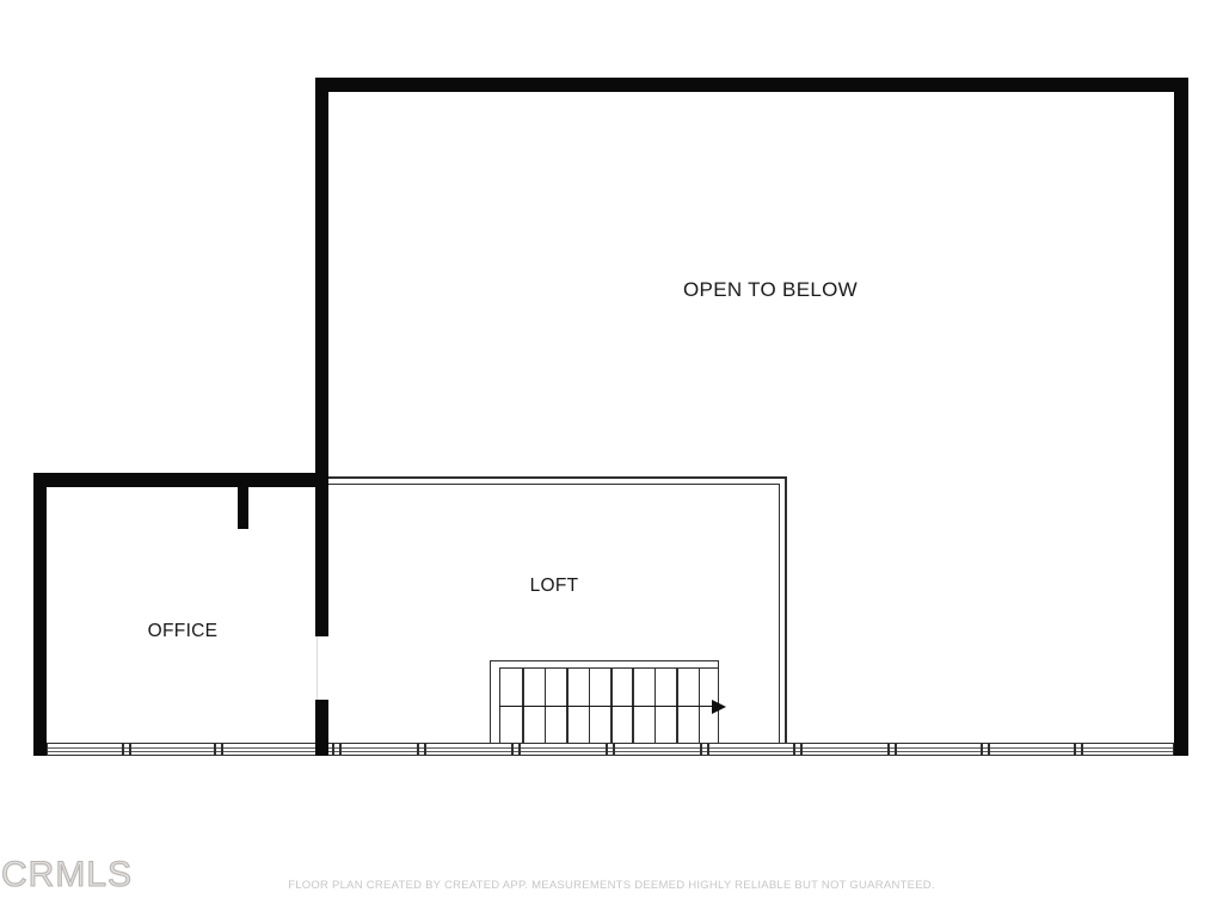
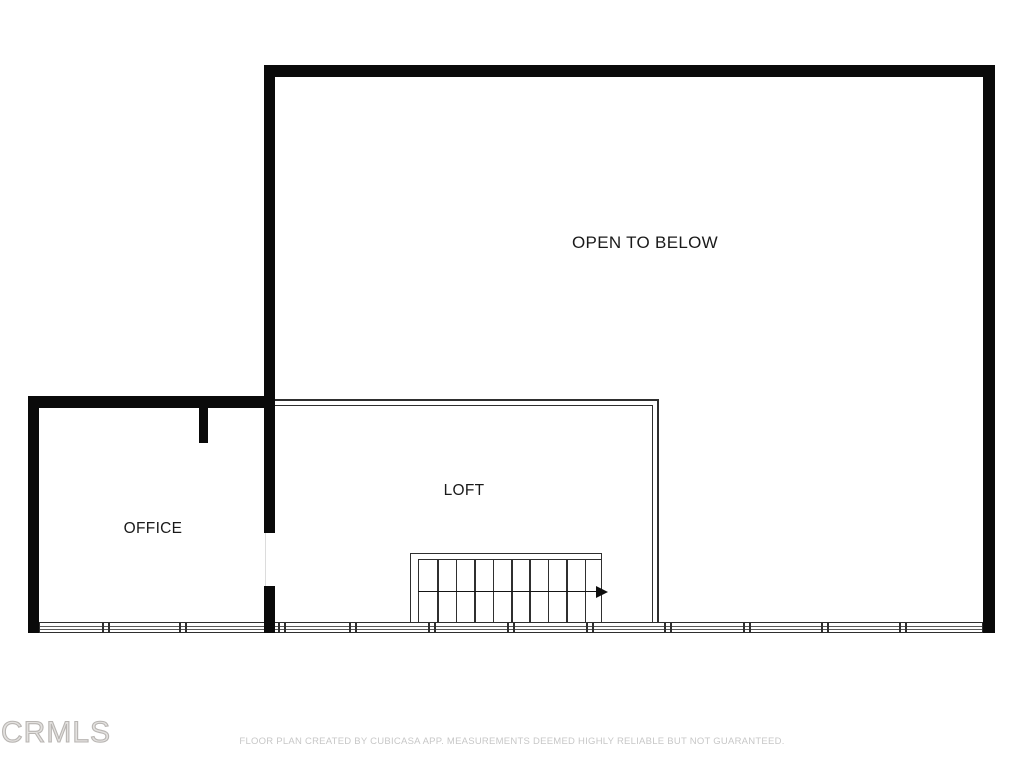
  OPEN TO BELOW
  LOFT
  OFFICE
  CRMLS
- FLOOR PLAN CREATED BY CREATED APP. MEASUREMENTS DEEMED HIGHLY RELIABLE BUT NOT GUARANTEED.
+ FLOOR PLAN CREATED BY CUBICASA APP. MEASUREMENTS DEEMED HIGHLY RELIABLE BUT NOT GUARANTEED.
